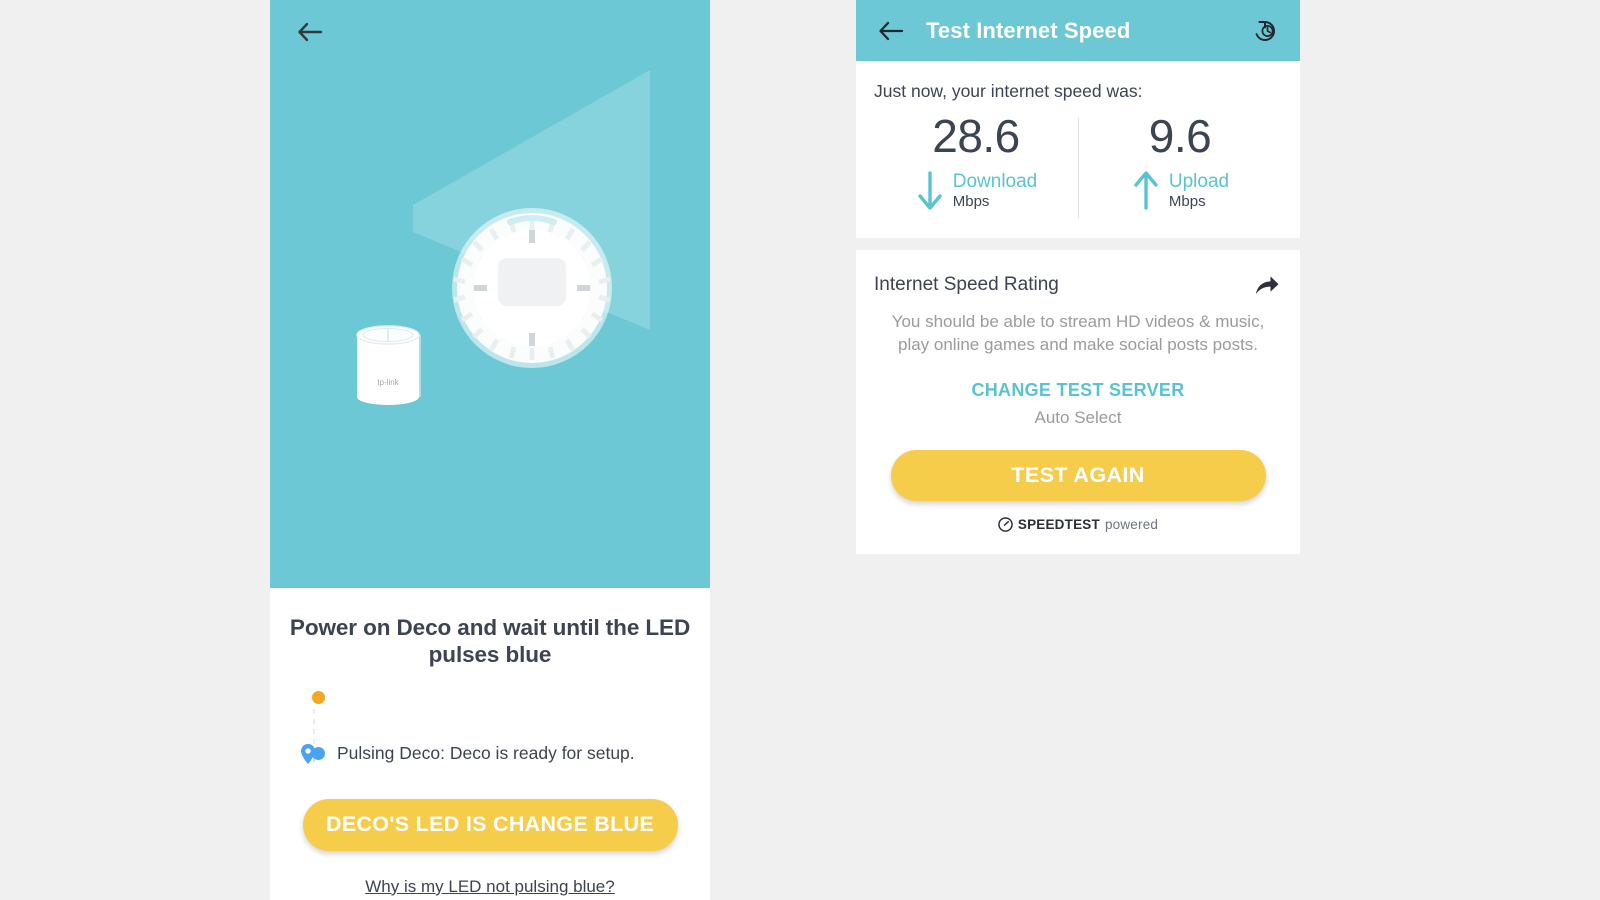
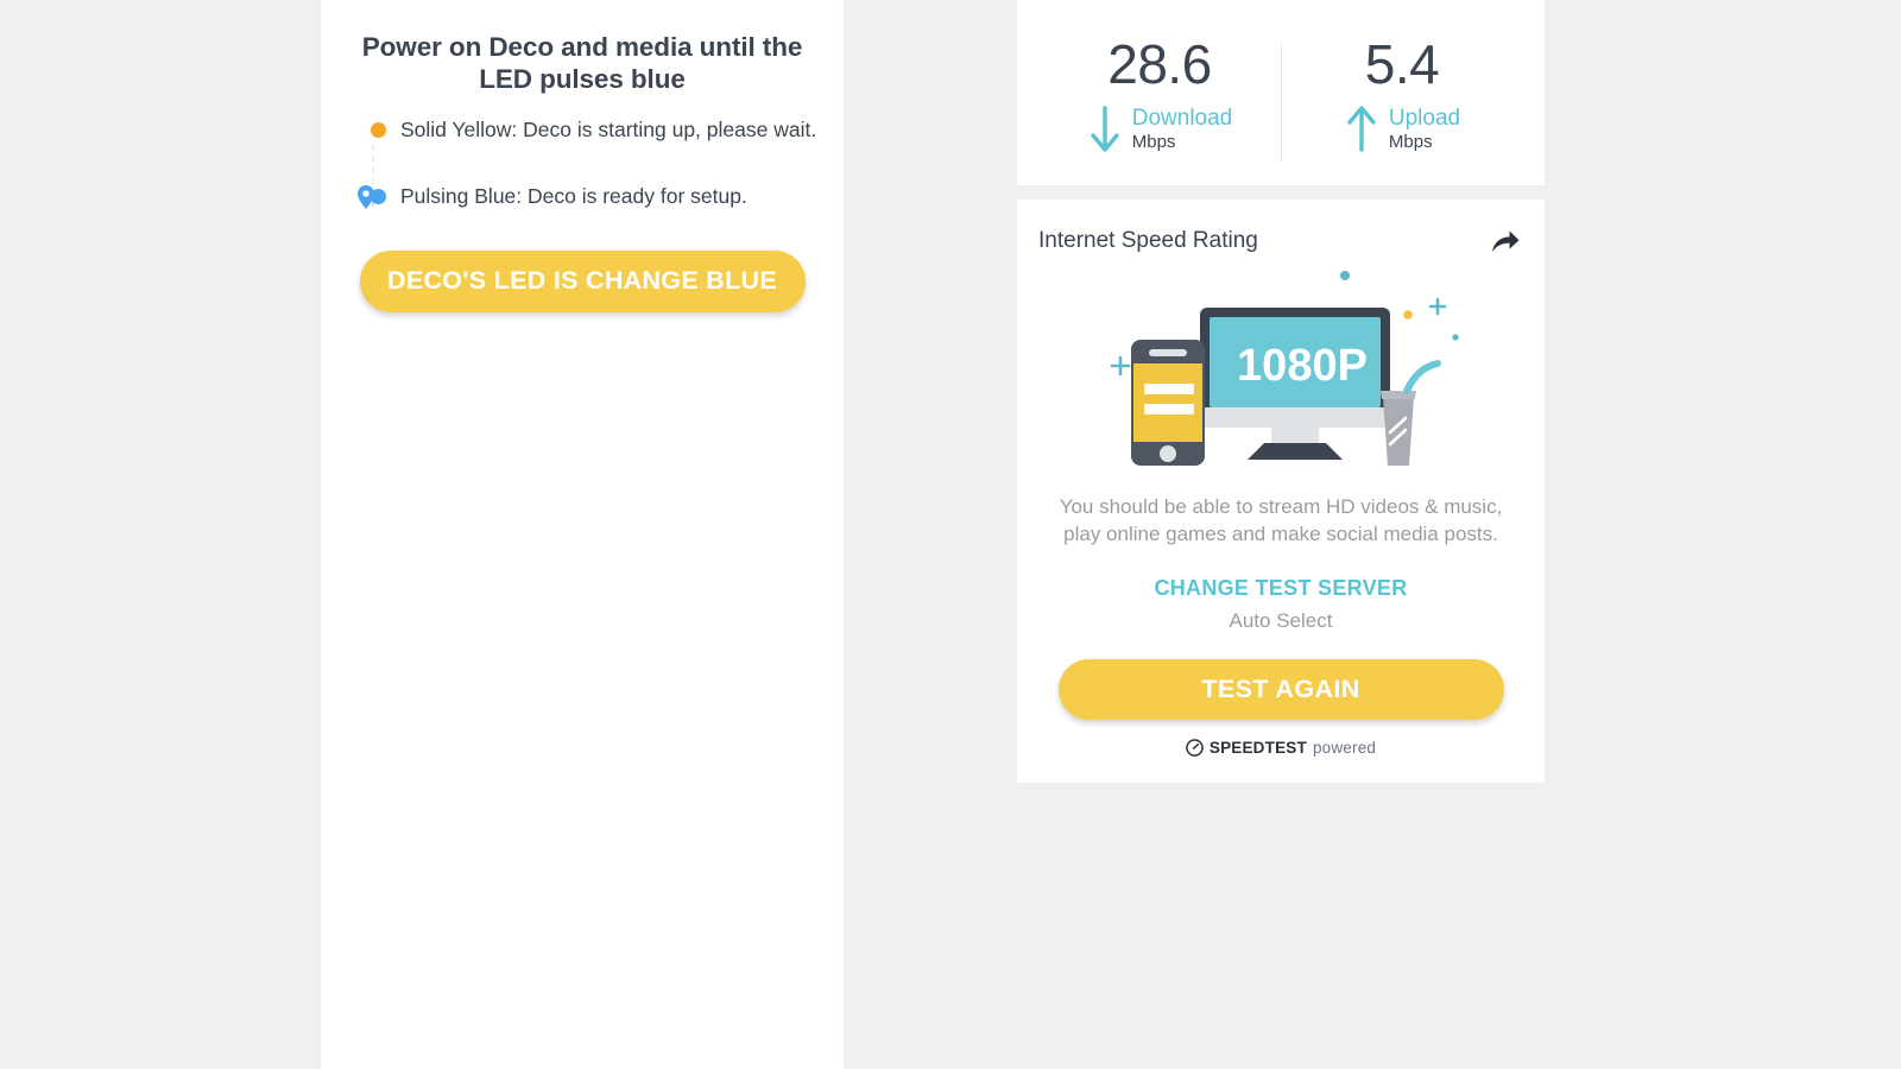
- tp-link
- Power on Deco and wait until the LED pulses blue
+ Power on Deco and media until the LED pulses blue
+ Solid Yellow: Deco is starting up, please wait.
- Pulsing Deco: Deco is ready for setup.
+ Pulsing Blue: Deco is ready for setup.
  DECO'S LED IS CHANGE BLUE
- Why is my LED not pulsing blue?
- Test Internet Speed
- Just now, your internet speed was:
  28.6
  Download
  Mbps
- 9.6
+ 5.4
  Upload
  Mbps
  Internet Speed Rating
+ 1080P
- You should be able to stream HD videos & music, play online games and make social posts posts.
+ You should be able to stream HD videos & music, play online games and make social media posts.
  CHANGE TEST SERVER
  Auto Select
  TEST AGAIN
  SPEEDTEST
  powered
